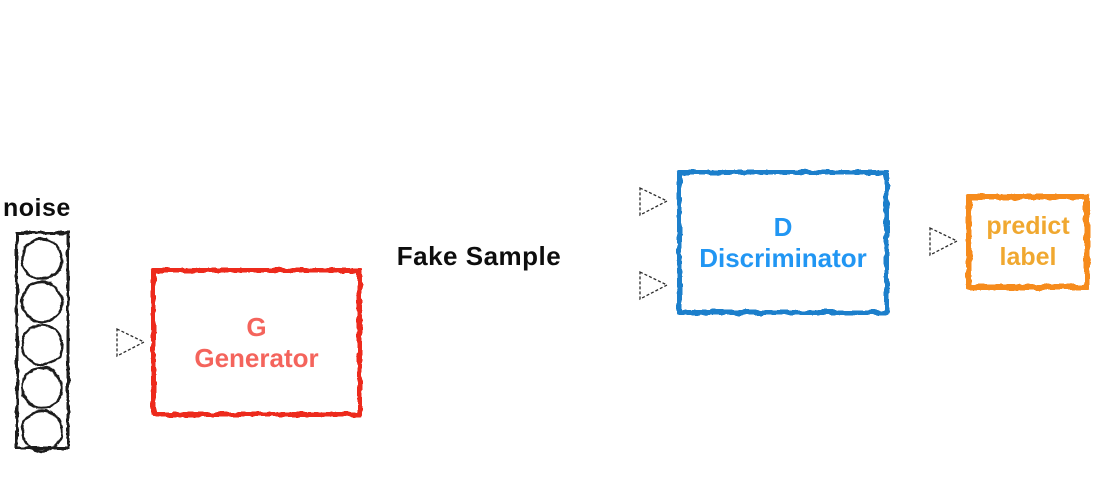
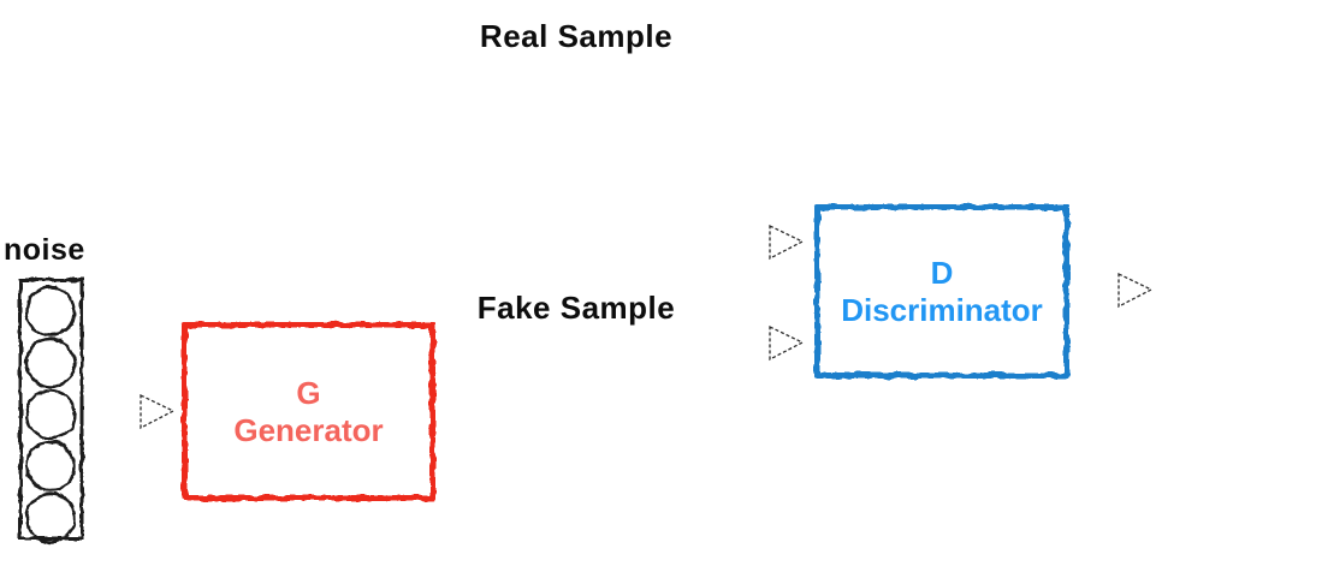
+ Real Sample
  noise
  G
  Generator
  Fake Sample
  D
  Discriminator
- predict
- label
